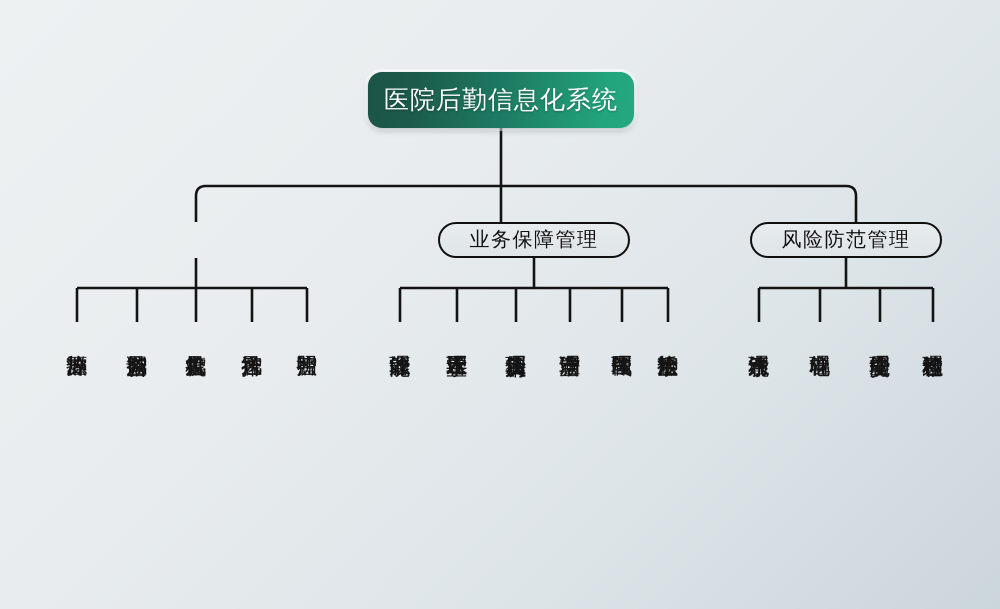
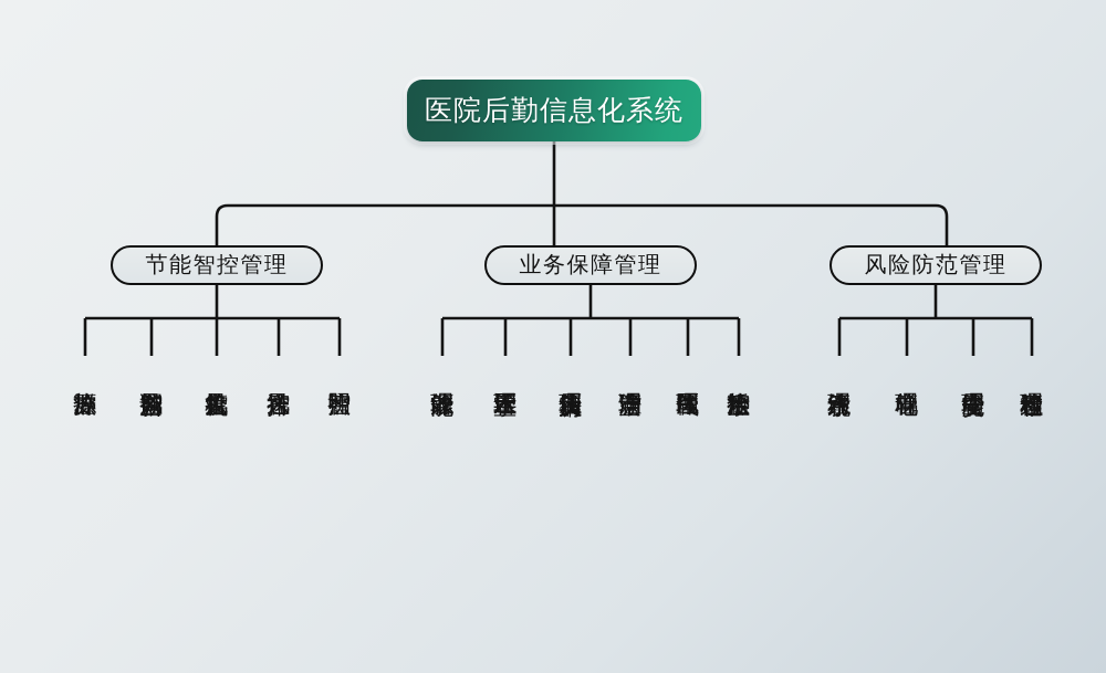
  医院后勤信息化系统
+ 节能智控管理
  业务保障管理
  风险防范管理
